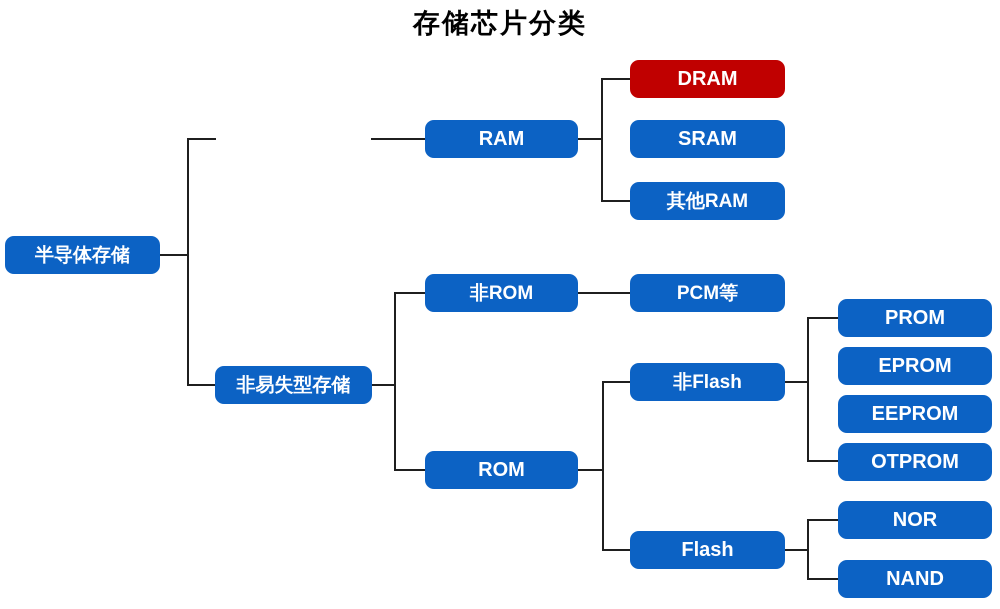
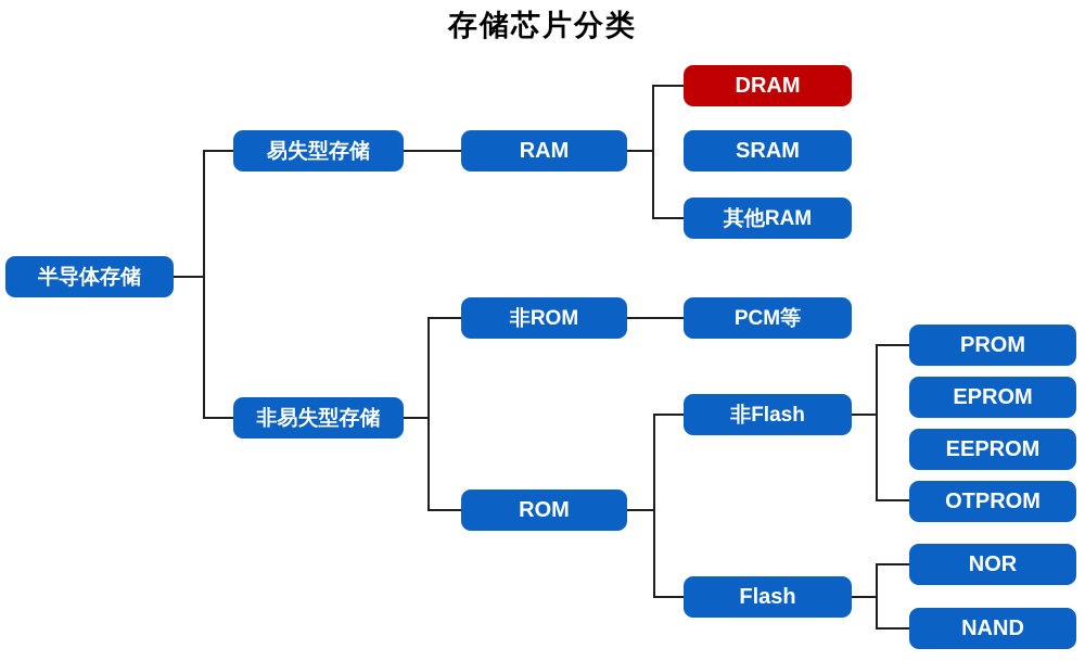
  存储芯片分类
  半导体存储
+ 易失型存储
  RAM
  DRAM
  SRAM
  其他RAM
  非易失型存储
  非ROM
  PCM等
  ROM
  非Flash
  Flash
  PROM
  EPROM
  EEPROM
  OTPROM
  NOR
  NAND
